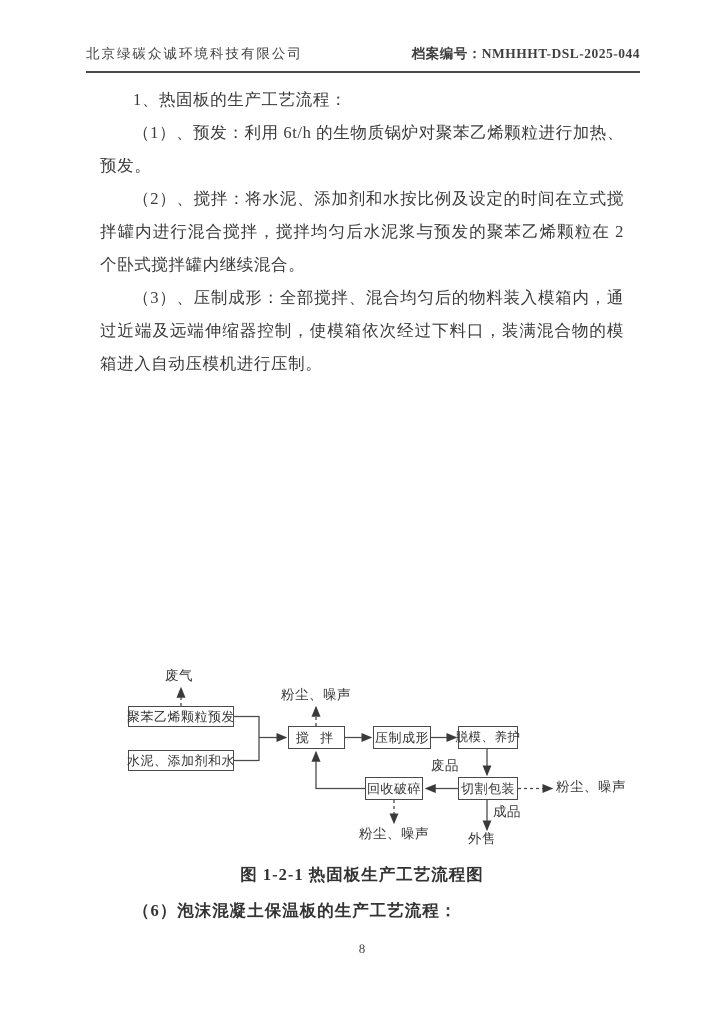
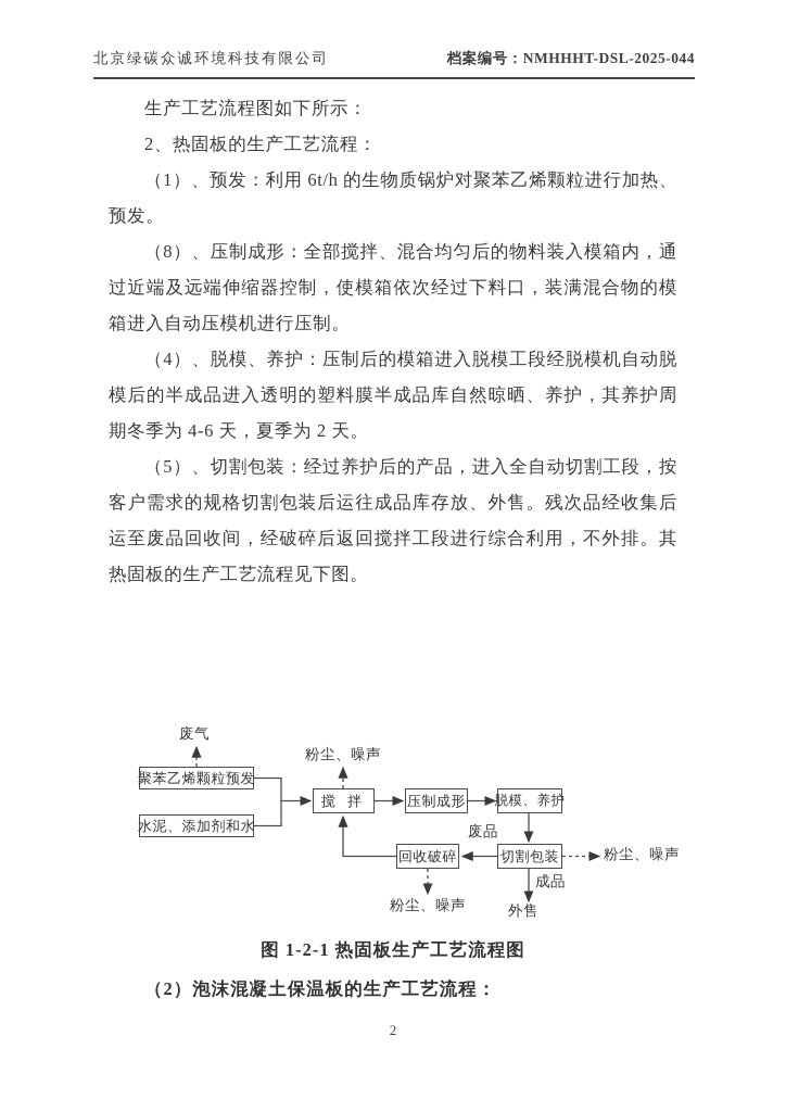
  北京绿碳众诚环境科技有限公司
  档案编号：NMHHHT-DSL-2025-044
+ 生产工艺流程图如下所示：
- 1、热固板的生产工艺流程：
+ 2、热固板的生产工艺流程：
  （1）、预发：利用 6t/h 的生物质锅炉对聚苯乙烯颗粒进行加热、预发。
- （2）、搅拌：将水泥、添加剂和水按比例及设定的时间在立式搅拌罐内进行混合搅拌，搅拌均匀后水泥浆与预发的聚苯乙烯颗粒在 2 个卧式搅拌罐内继续混合。
- （3）、压制成形：全部搅拌、混合均匀后的物料装入模箱内，通过近端及远端伸缩器控制，使模箱依次经过下料口，装满混合物的模箱进入自动压模机进行压制。
+ （8）、压制成形：全部搅拌、混合均匀后的物料装入模箱内，通过近端及远端伸缩器控制，使模箱依次经过下料口，装满混合物的模箱进入自动压模机进行压制。
+ （4）、脱模、养护：压制后的模箱进入脱模工段经脱模机自动脱模后的半成品进入透明的塑料膜半成品库自然晾晒、养护，其养护周期冬季为 4-6 天，夏季为 2 天。
+ （5）、切割包装：经过养护后的产品，进入全自动切割工段，按客户需求的规格切割包装后运往成品库存放、外售。残次品经收集后运至废品回收间，经破碎后返回搅拌工段进行综合利用，不外排。其热固板的生产工艺流程见下图。
  聚苯乙烯颗粒预发
  水泥、添加剂和水
  搅 拌
  压制成形
  脱模、养护
  切割包装
  回收破碎
  废气
  粉尘、噪声
  废品
  粉尘、噪声
  成品
  外售
  粉尘、噪声
  图 1-2-1 热固板生产工艺流程图
- （6）泡沫混凝土保温板的生产工艺流程：
+ （2）泡沫混凝土保温板的生产工艺流程：
- 8
+ 2
